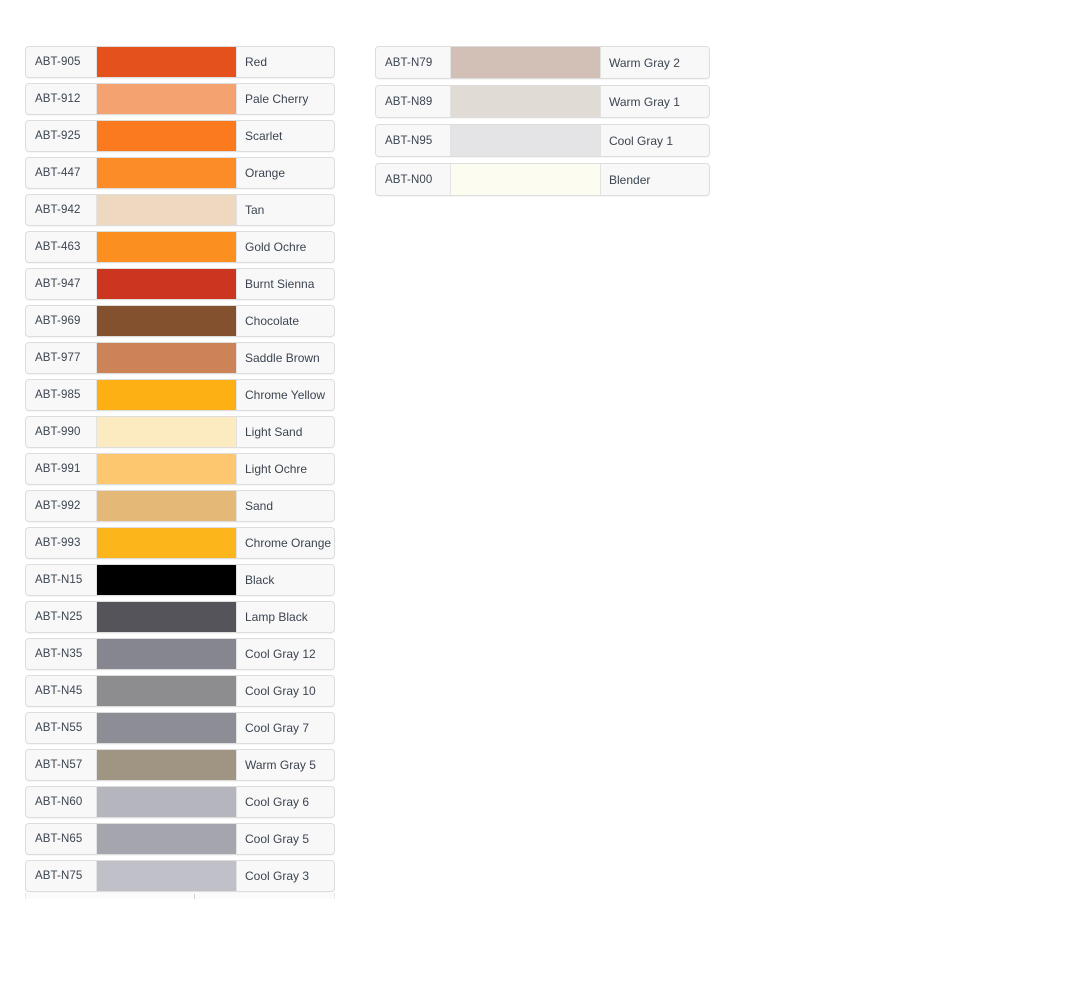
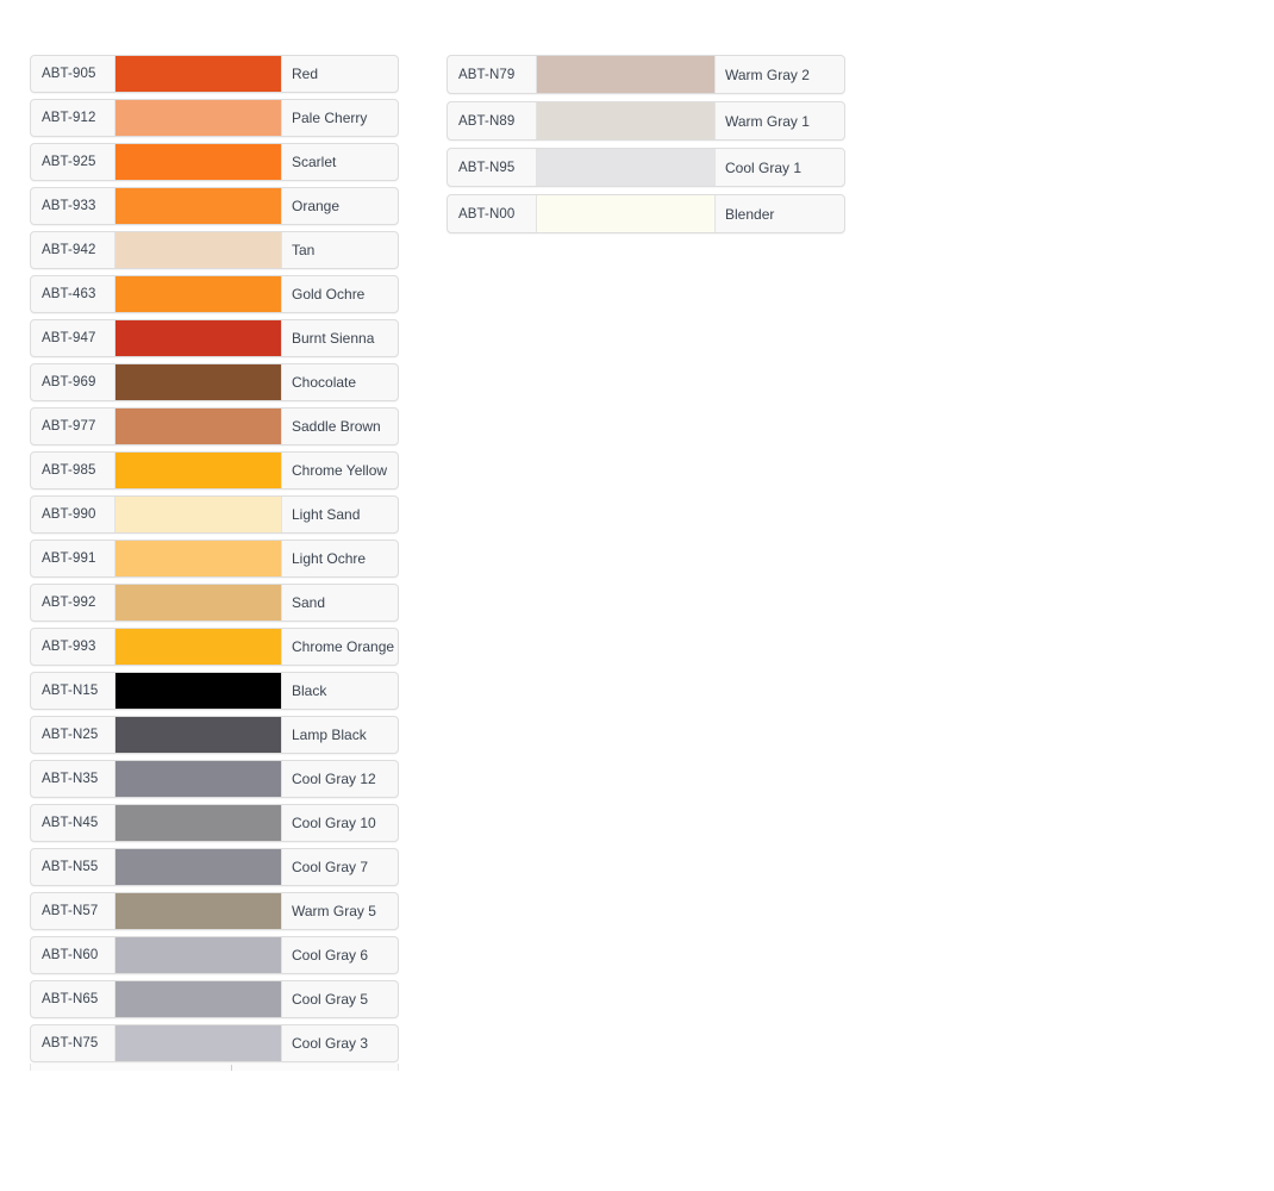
  ABT-905
  Red
  ABT-912
  Pale Cherry
  ABT-925
  Scarlet
- ABT-447
+ ABT-933
  Orange
  ABT-942
  Tan
  ABT-463
  Gold Ochre
  ABT-947
  Burnt Sienna
  ABT-969
  Chocolate
  ABT-977
  Saddle Brown
  ABT-985
  Chrome Yellow
  ABT-990
  Light Sand
  ABT-991
  Light Ochre
  ABT-992
  Sand
  ABT-993
  Chrome Orange
  ABT-N15
  Black
  ABT-N25
  Lamp Black
  ABT-N35
  Cool Gray 12
  ABT-N45
  Cool Gray 10
  ABT-N55
  Cool Gray 7
  ABT-N57
  Warm Gray 5
  ABT-N60
  Cool Gray 6
  ABT-N65
  Cool Gray 5
  ABT-N75
  Cool Gray 3
  ABT-N79
  Warm Gray 2
  ABT-N89
  Warm Gray 1
  ABT-N95
  Cool Gray 1
  ABT-N00
  Blender
